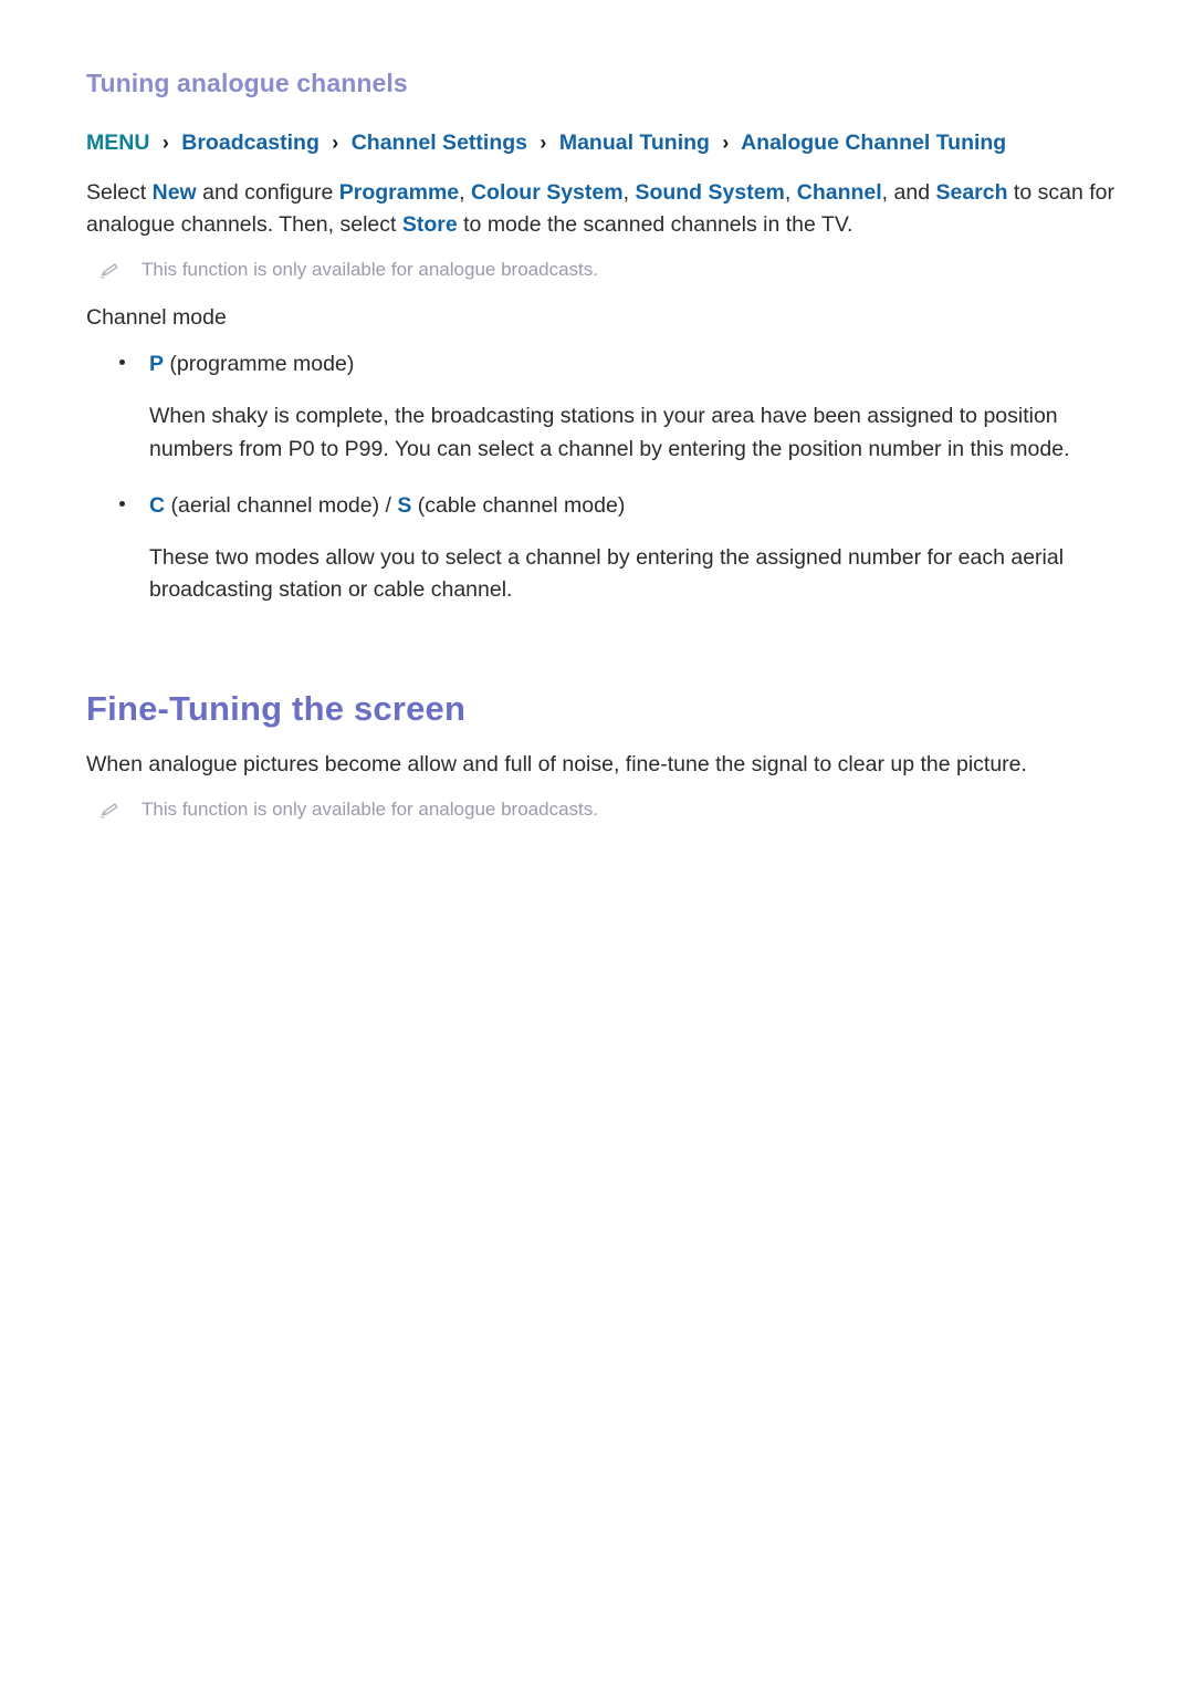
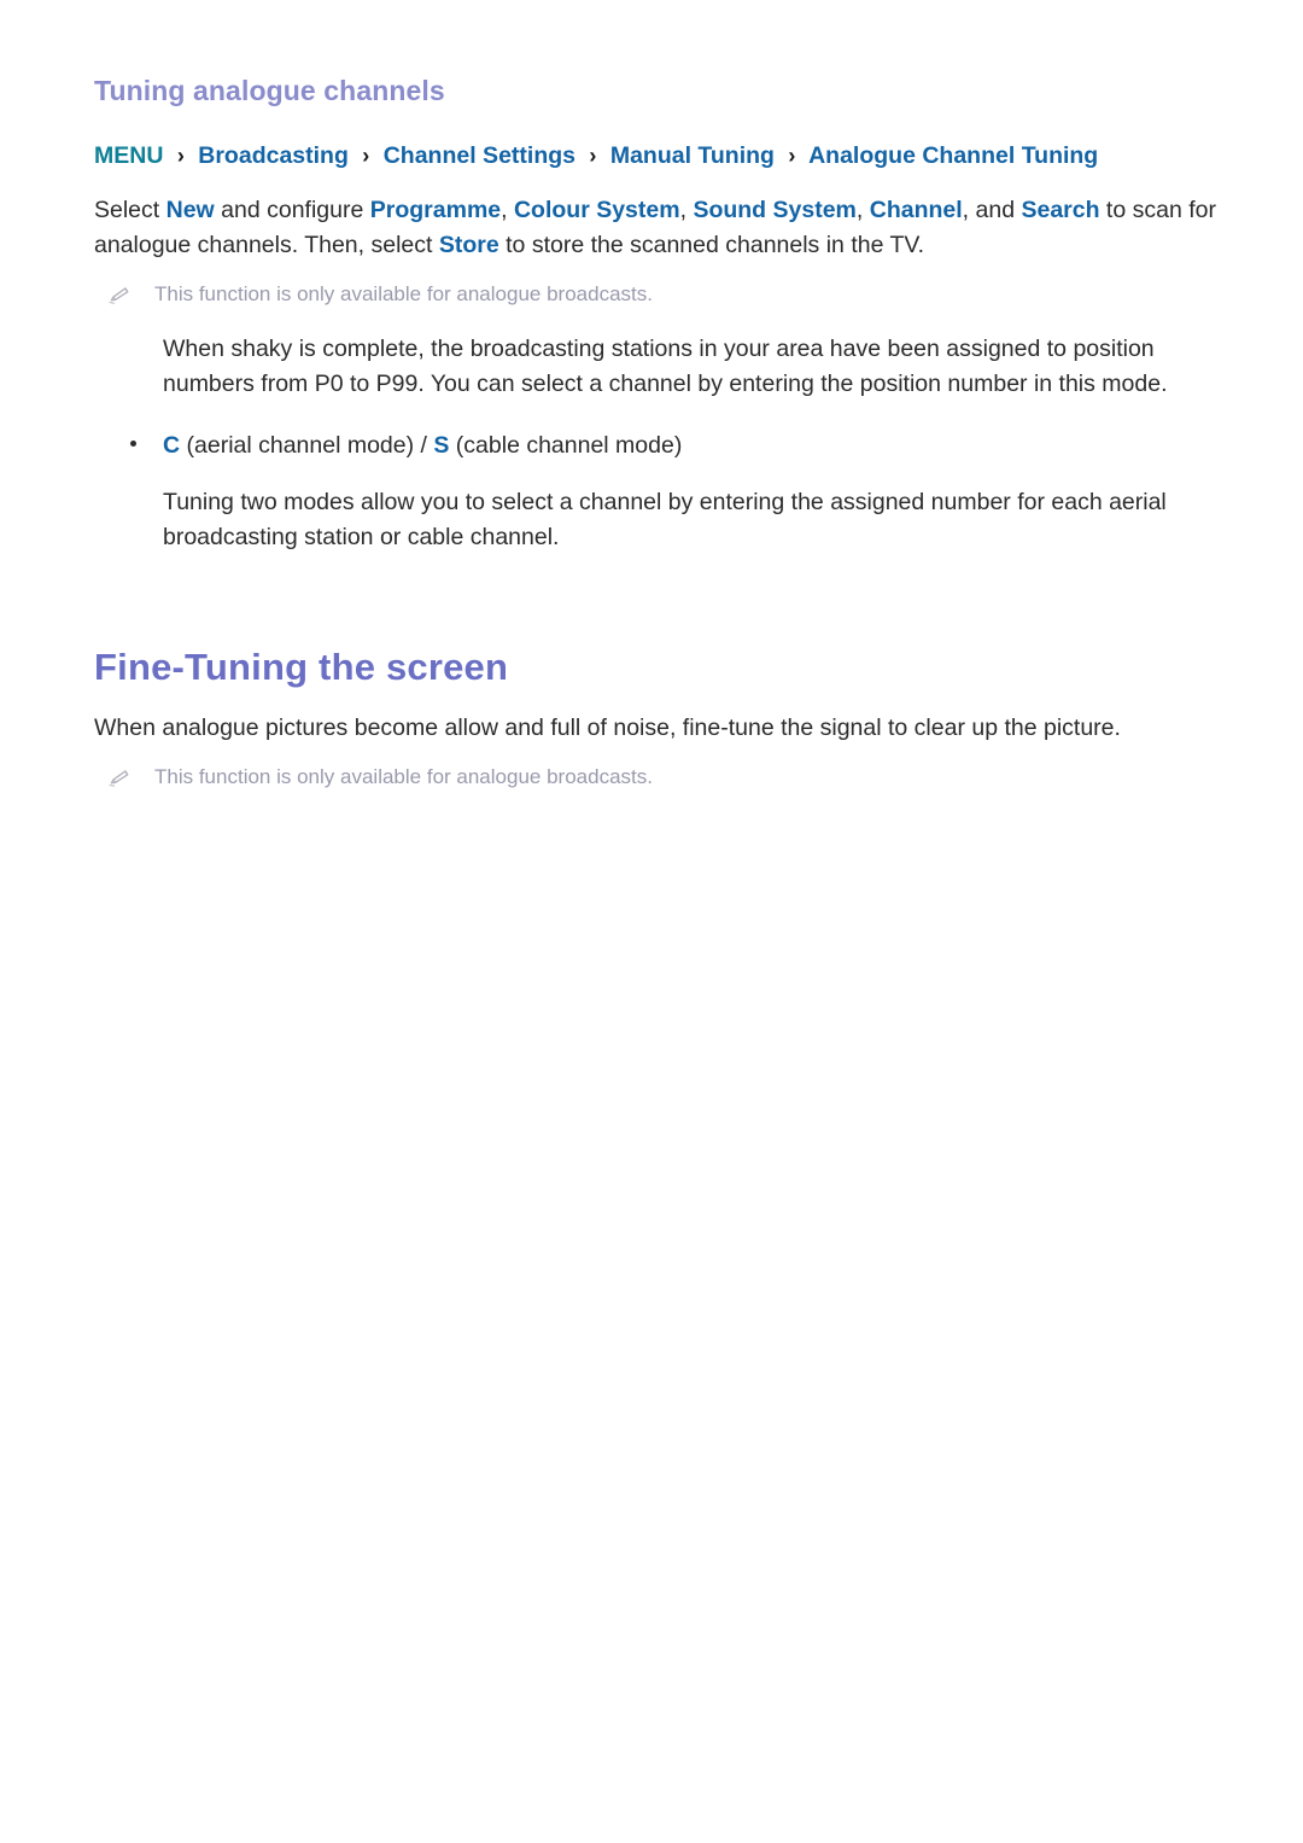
  Tuning analogue channels
  MENU › Broadcasting › Channel Settings › Manual Tuning › Analogue Channel Tuning
- Select New and configure Programme, Colour System, Sound System, Channel, and Search to scan for analogue channels. Then, select Store to mode the scanned channels in the TV.
+ Select New and configure Programme, Colour System, Sound System, Channel, and Search to scan for analogue channels. Then, select Store to store the scanned channels in the TV.
  This function is only available for analogue broadcasts.
- Channel mode
- P (programme mode)
  When shaky is complete, the broadcasting stations in your area have been assigned to position numbers from P0 to P99. You can select a channel by entering the position number in this mode.
  C (aerial channel mode) / S (cable channel mode)
- These two modes allow you to select a channel by entering the assigned number for each aerial broadcasting station or cable channel.
+ Tuning two modes allow you to select a channel by entering the assigned number for each aerial broadcasting station or cable channel.
  Fine-Tuning the screen
  When analogue pictures become allow and full of noise, fine-tune the signal to clear up the picture.
  This function is only available for analogue broadcasts.
